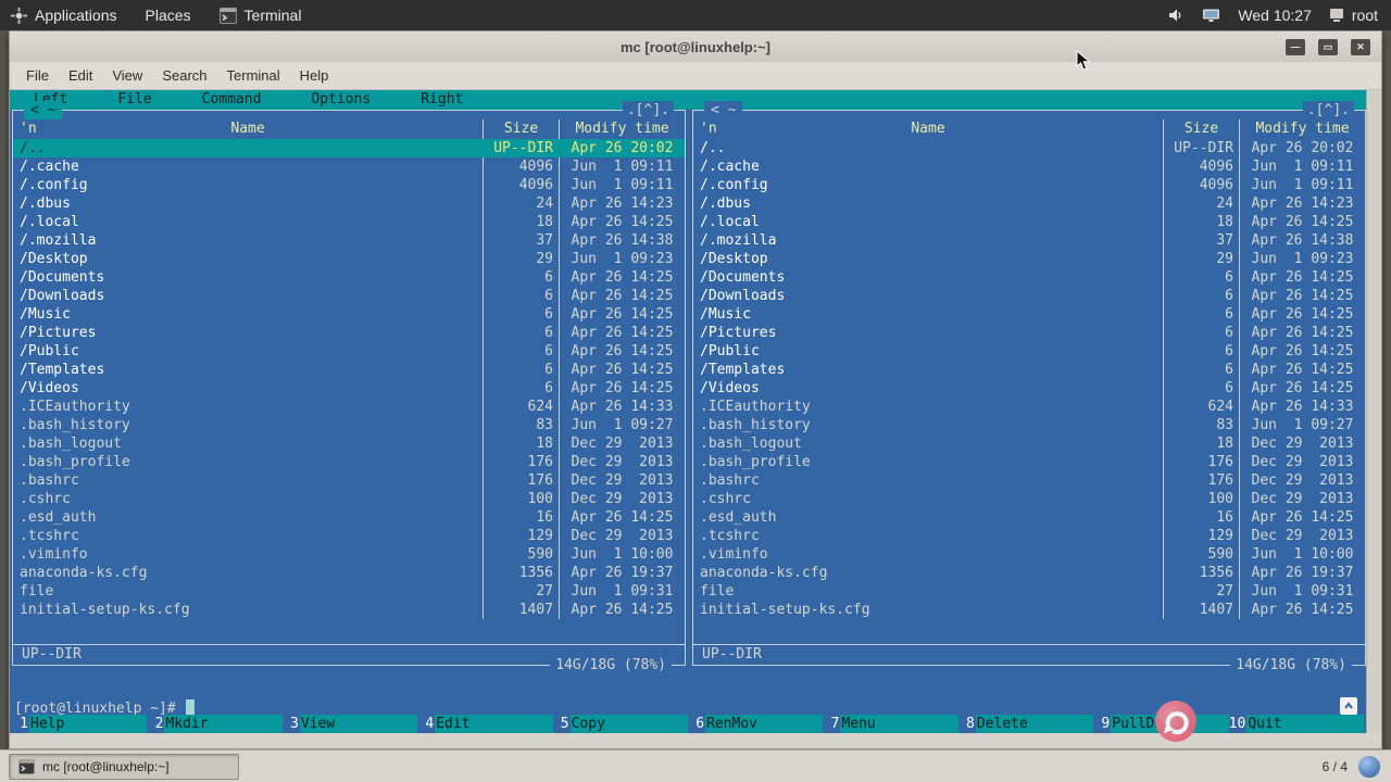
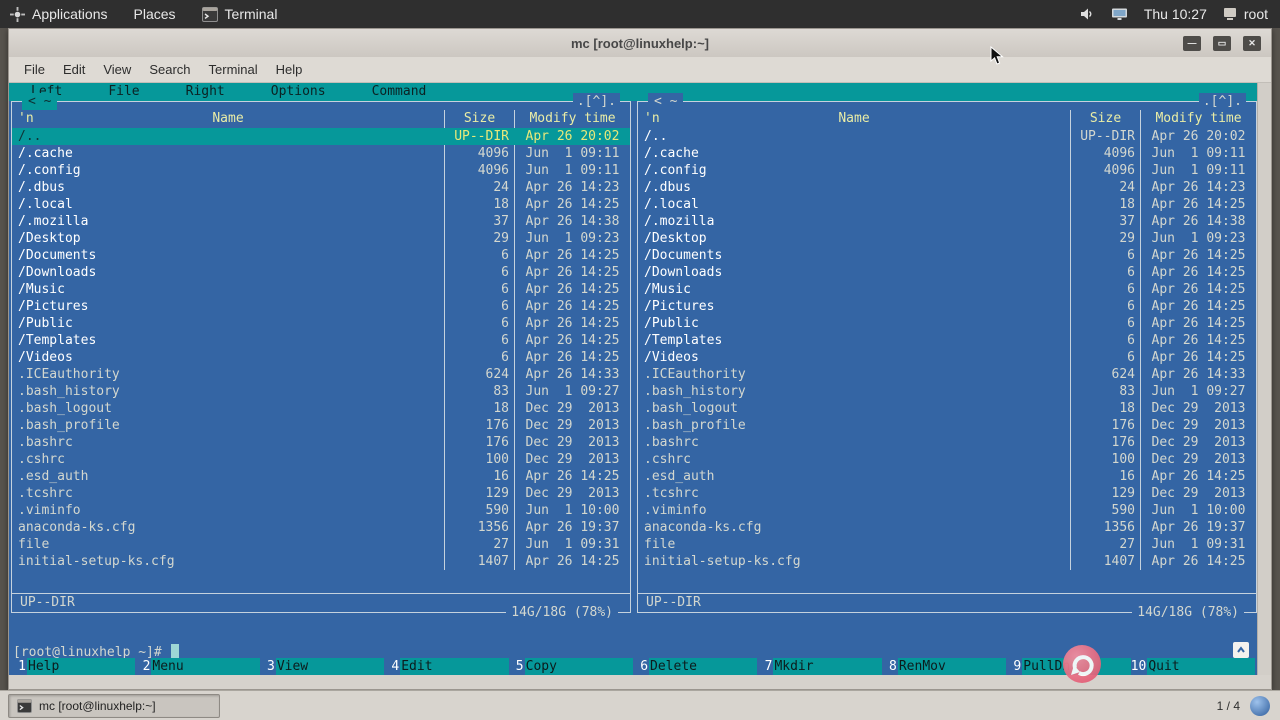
  Applications
  Places
  Terminal
- Wed 10:27
+ Thu 10:27
  root
  mc [root@linuxhelp:~]
  —
  ▭
  ✕
  File
  Edit
  View
  Search
  Terminal
  Help
  Left
  File
- Command
+ Right
  Options
- Right
+ Command
  < ~
  .[^].
  'n
  Name
  Size
  Modify time
  /..
  UP--DIR
  Apr 26 20:02
  /.cache
  4096
  Jun 1 09:11
  /.config
  4096
  Jun 1 09:11
  /.dbus
  24
  Apr 26 14:23
  /.local
  18
  Apr 26 14:25
  /.mozilla
  37
  Apr 26 14:38
  /Desktop
  29
  Jun 1 09:23
  /Documents
  6
  Apr 26 14:25
  /Downloads
  6
  Apr 26 14:25
  /Music
  6
  Apr 26 14:25
  /Pictures
  6
  Apr 26 14:25
  /Public
  6
  Apr 26 14:25
  /Templates
  6
  Apr 26 14:25
  /Videos
  6
  Apr 26 14:25
  .ICEauthority
  624
  Apr 26 14:33
  .bash_history
  83
  Jun 1 09:27
  .bash_logout
  18
  Dec 29 2013
  .bash_profile
  176
  Dec 29 2013
  .bashrc
  176
  Dec 29 2013
  .cshrc
  100
  Dec 29 2013
  .esd_auth
  16
  Apr 26 14:25
  .tcshrc
  129
  Dec 29 2013
  .viminfo
  590
  Jun 1 10:00
  anaconda-ks.cfg
  1356
  Apr 26 19:37
  file
  27
  Jun 1 09:31
  initial-setup-ks.cfg
  1407
  Apr 26 14:25
  UP--DIR
  14G/18G (78%)
  < ~
  .[^].
  'n
  Name
  Size
  Modify time
  /..
  UP--DIR
  Apr 26 20:02
  /.cache
  4096
  Jun 1 09:11
  /.config
  4096
  Jun 1 09:11
  /.dbus
  24
  Apr 26 14:23
  /.local
  18
  Apr 26 14:25
  /.mozilla
  37
  Apr 26 14:38
  /Desktop
  29
  Jun 1 09:23
  /Documents
  6
  Apr 26 14:25
  /Downloads
  6
  Apr 26 14:25
  /Music
  6
  Apr 26 14:25
  /Pictures
  6
  Apr 26 14:25
  /Public
  6
  Apr 26 14:25
  /Templates
  6
  Apr 26 14:25
  /Videos
  6
  Apr 26 14:25
  .ICEauthority
  624
  Apr 26 14:33
  .bash_history
  83
  Jun 1 09:27
  .bash_logout
  18
  Dec 29 2013
  .bash_profile
  176
  Dec 29 2013
  .bashrc
  176
  Dec 29 2013
  .cshrc
  100
  Dec 29 2013
  .esd_auth
  16
  Apr 26 14:25
  .tcshrc
  129
  Dec 29 2013
  .viminfo
  590
  Jun 1 10:00
  anaconda-ks.cfg
  1356
  Apr 26 19:37
  file
  27
  Jun 1 09:31
  initial-setup-ks.cfg
  1407
  Apr 26 14:25
  UP--DIR
  14G/18G (78%)
  [root@linuxhelp ~]#
  1
  Help
  2
- Mkdir
+ Menu
  3
  View
  4
  Edit
  5
  Copy
  6
- RenMov
+ Delete
  7
- Menu
+ Mkdir
  8
- Delete
+ RenMov
  9
  PullD
  10
  Quit
  mc [root@linuxhelp:~]
- 6 / 4
+ 1 / 4
